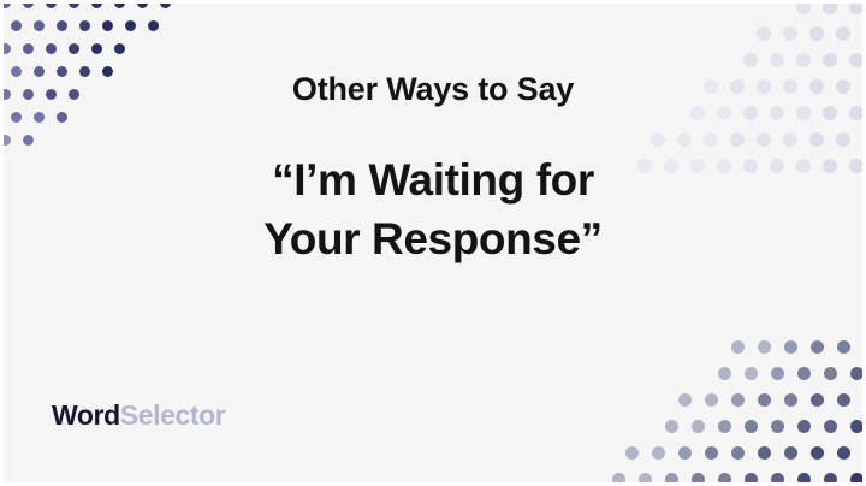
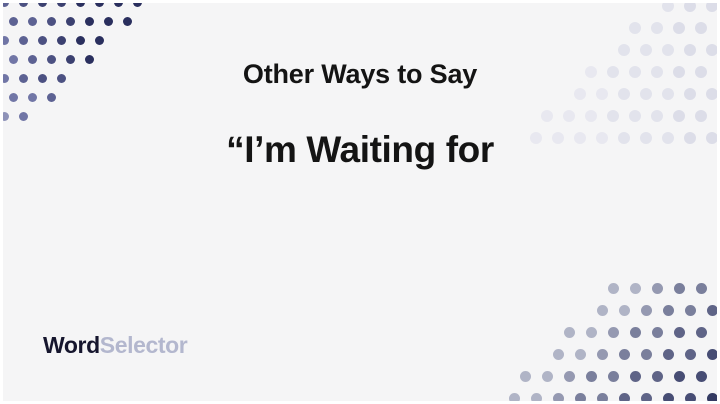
  Other Ways to Say
  “I’m Waiting for
- Your Response”
  WordSelector
